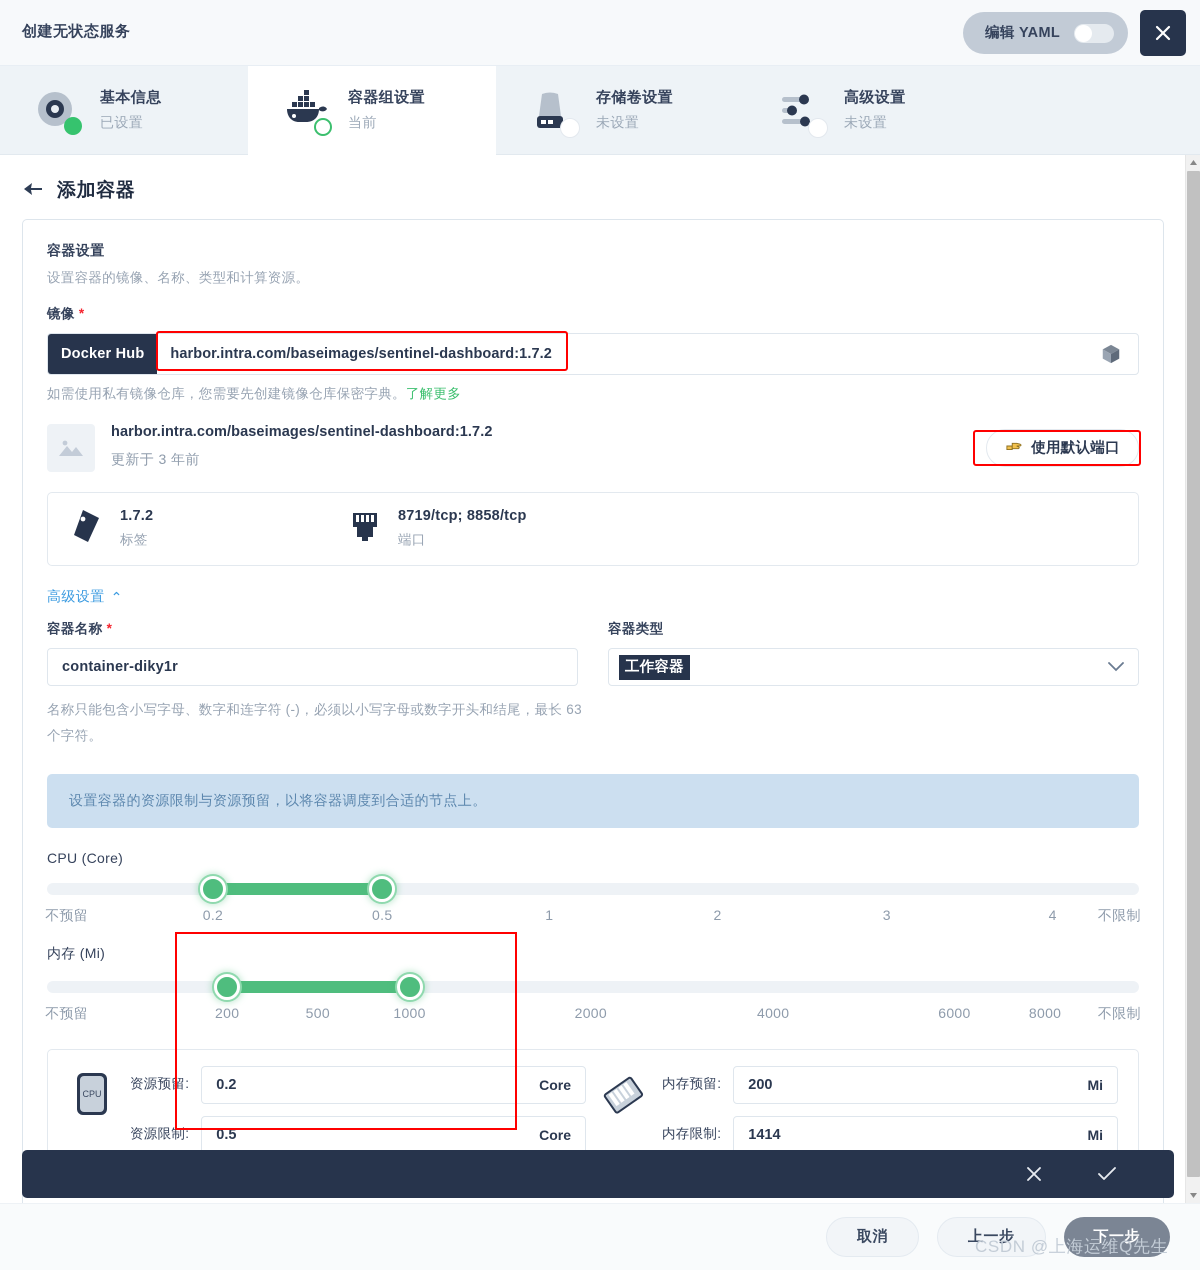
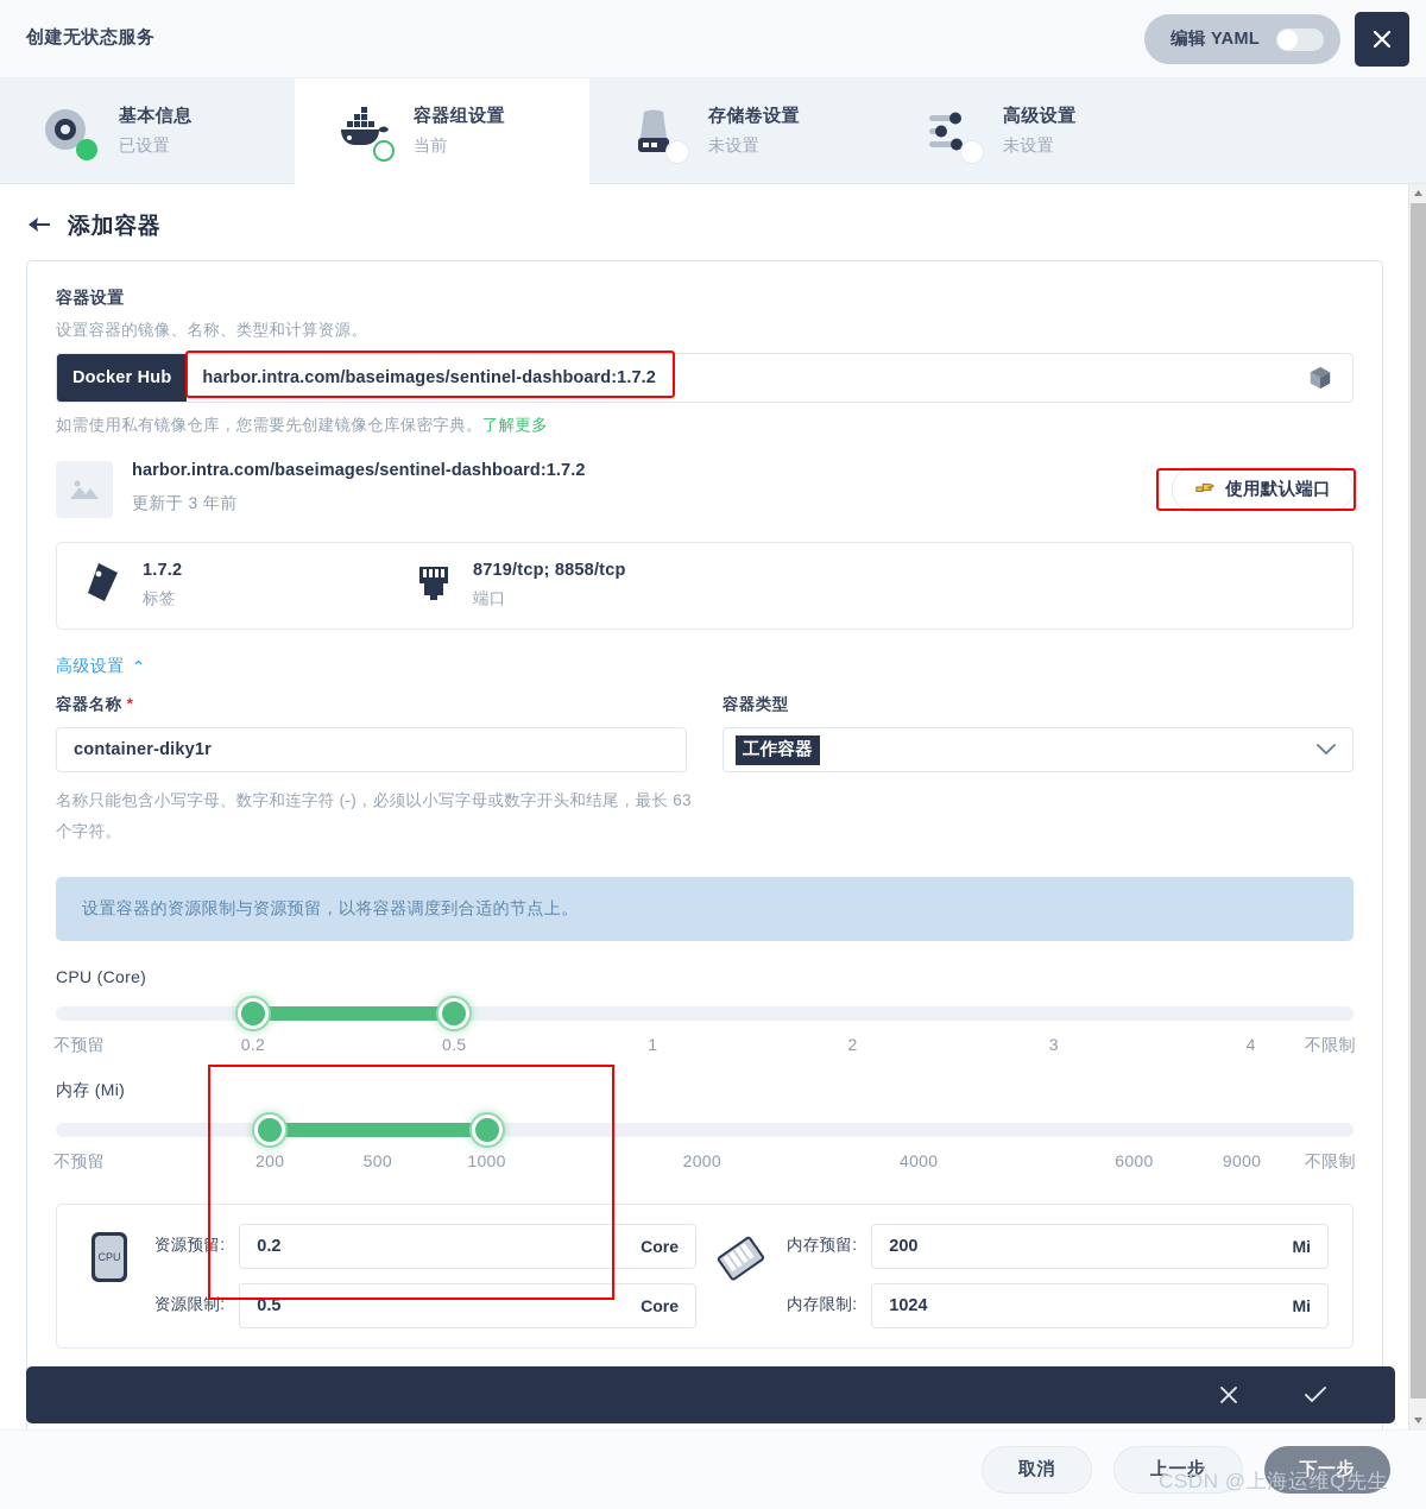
  创建无状态服务
  编辑 YAML
  基本信息
  已设置
  容器组设置
  当前
  存储卷设置
  未设置
  高级设置
  未设置
  添加容器
  容器设置
  设置容器的镜像、名称、类型和计算资源。
- 镜像 *
  Docker Hub
  harbor.intra.com/baseimages/sentinel-dashboard:1.7.2
  如需使用私有镜像仓库，您需要先创建镜像仓库保密字典。了解更多
  harbor.intra.com/baseimages/sentinel-dashboard:1.7.2
  更新于 3 年前
  使用默认端口
  1.7.2
  标签
  8719/tcp; 8858/tcp
  端口
  高级设置
  ⌃
  容器名称 *
  container-diky1r
  容器类型
  工作容器
  名称只能包含小写字母、数字和连字符 (-)，必须以小写字母或数字开头和结尾，最长 63 个字符。
  设置容器的资源限制与资源预留，以将容器调度到合适的节点上。
  CPU (Core)
  不预留
  0.2
  0.5
  1
  2
  3
  4
  不限制
  内存 (Mi)
  不预留
  200
  500
  1000
  2000
  4000
  6000
- 8000
+ 9000
  不限制
  CPU
  资源预留:
  0.2
  Core
  资源限制:
  0.5
  Core
  内存预留:
  200
  Mi
  内存限制:
- 1414
+ 1024
  Mi
  取消
  上一步
  下一步
  CSDN @上海运维Q先生
